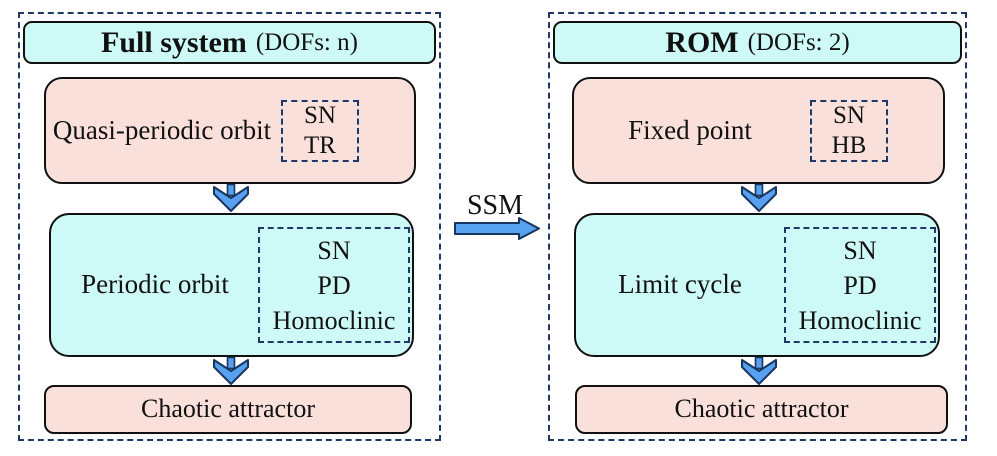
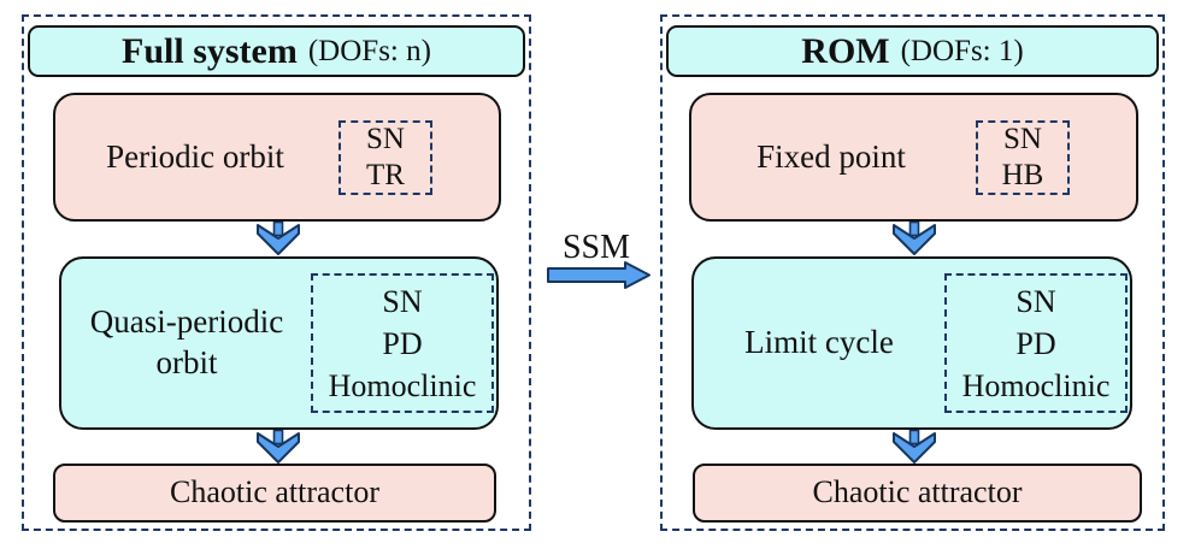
  Full system
  (DOFs: n)
- Quasi-periodic orbit
+ Periodic orbit
  SN
  TR
- Periodic orbit
+ Quasi-periodic orbit
  SN
  PD
  Homoclinic
  Chaotic attractor
  SSM
  ROM
- (DOFs: 2)
+ (DOFs: 1)
  Fixed point
  SN
  HB
  Limit cycle
  SN
  PD
  Homoclinic
  Chaotic attractor
